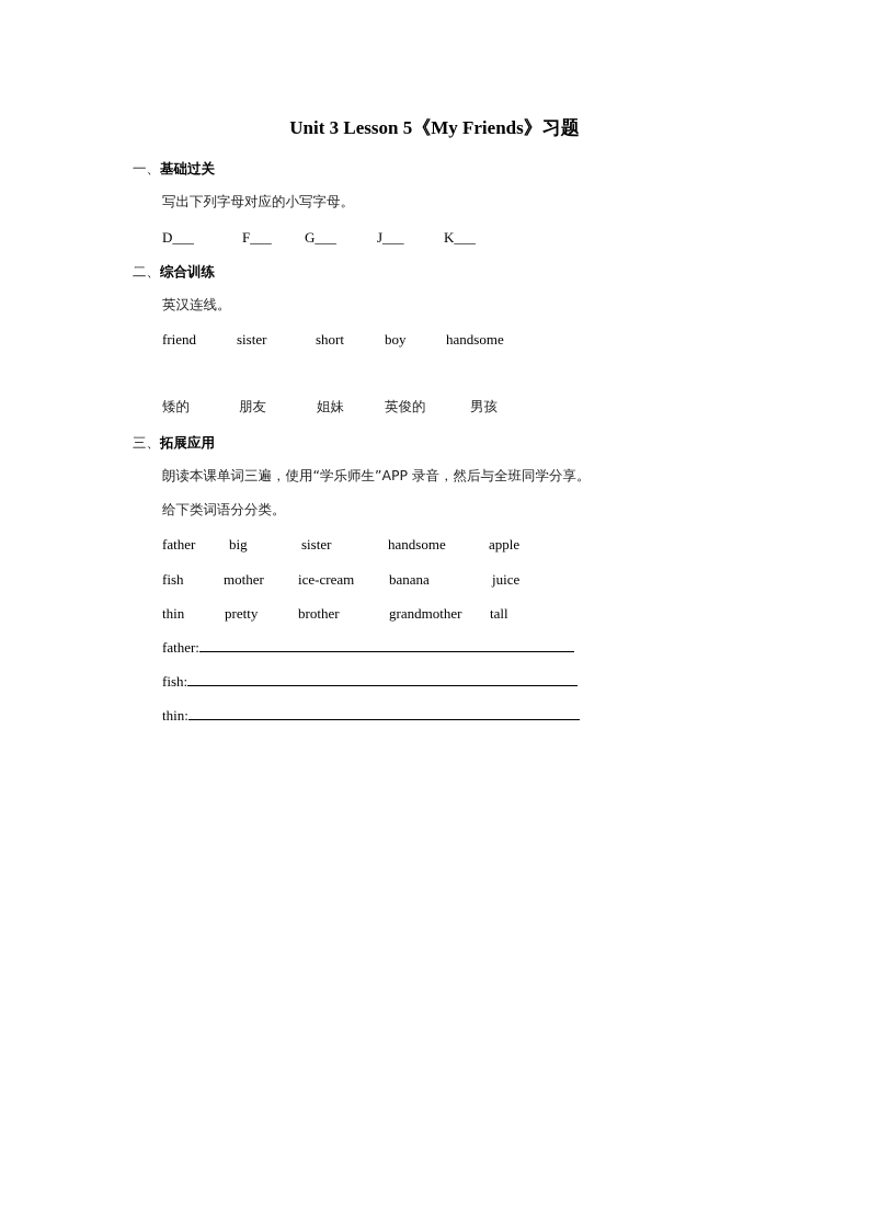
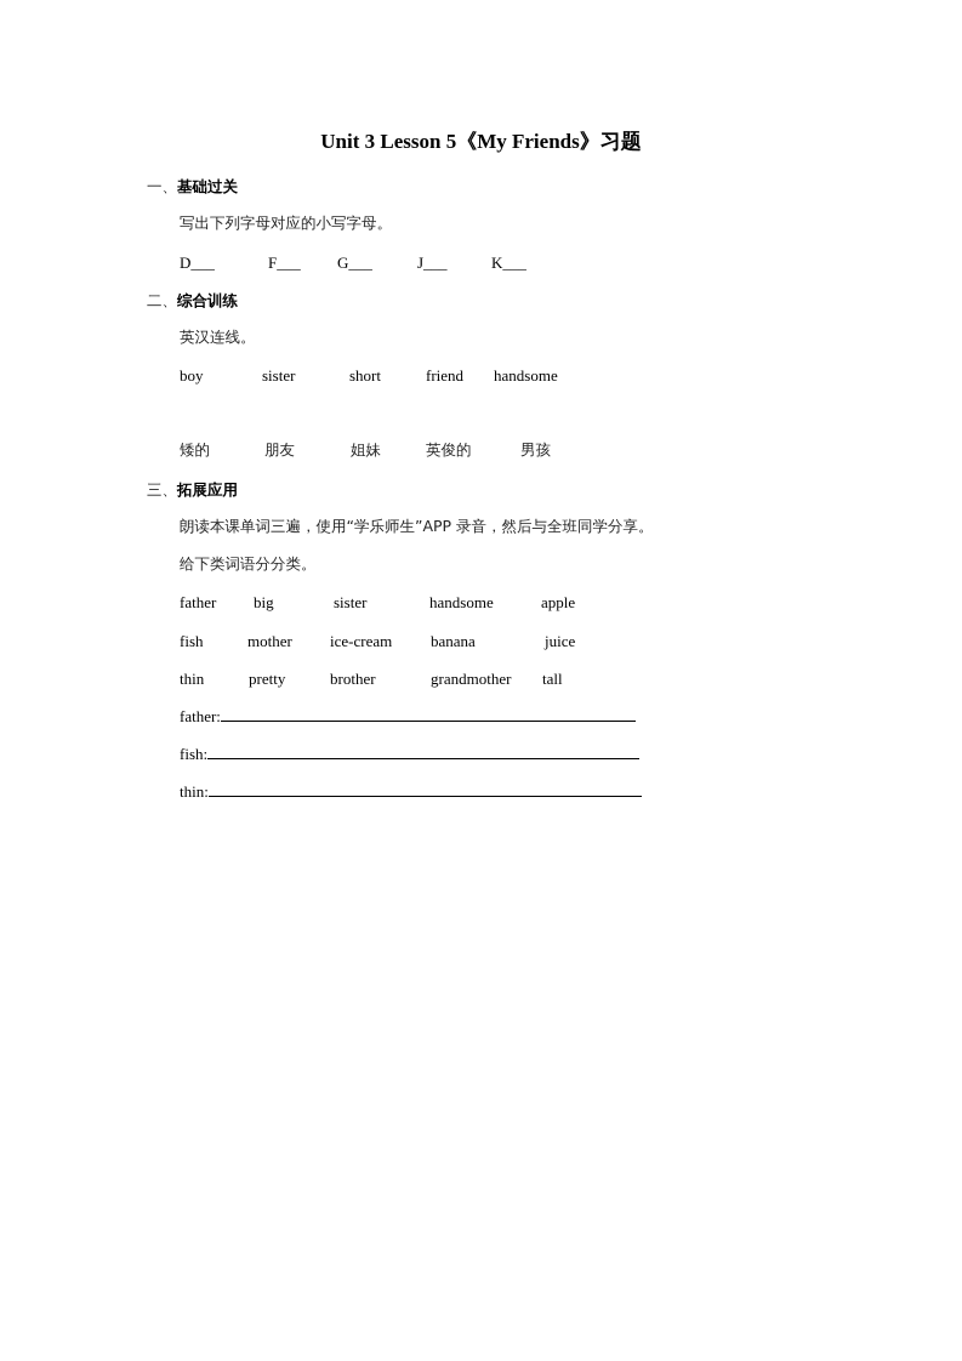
  Unit 3 Lesson 5《My Friends》习题
  一、基础过关
  写出下列字母对应的小写字母。
  D___
  F___
  G___
  J___
  K___
  二、综合训练
  英汉连线。
- friend
+ boy
  sister
  short
- boy
+ friend
  handsome
  矮的
  朋友
  姐妹
  英俊的
  男孩
  三、拓展应用
  朗读本课单词三遍，使用“学乐师生”APP 录音，然后与全班同学分享。
  给下类词语分分类。
  father
  big
  sister
  handsome
  apple
  fish
  mother
  ice-cream
  banana
  juice
  thin
  pretty
  brother
  grandmother
  tall
  father:
  fish:
  thin:
